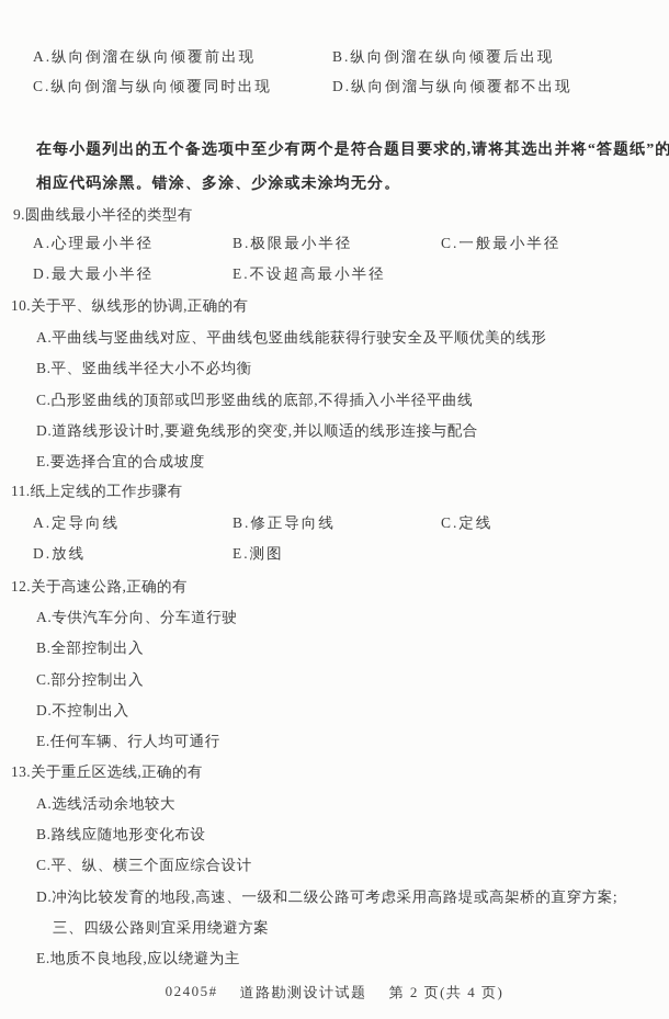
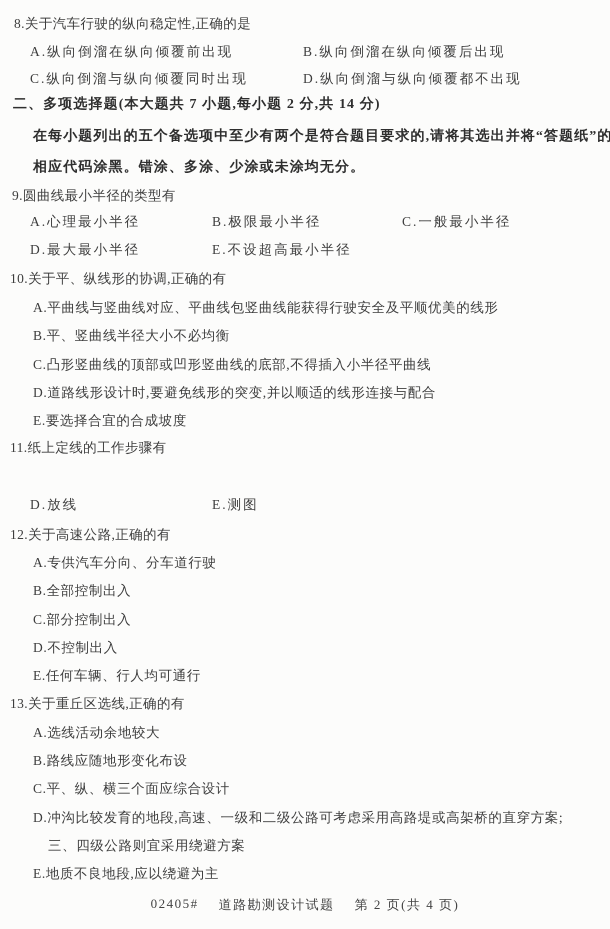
+ 8.关于汽车行驶的纵向稳定性,正确的是
  A.纵向倒溜在纵向倾覆前出现
  B.纵向倒溜在纵向倾覆后出现
  C.纵向倒溜与纵向倾覆同时出现
  D.纵向倒溜与纵向倾覆都不出现
+ 二、多项选择题(本大题共 7 小题,每小题 2 分,共 14 分)
  在每小题列出的五个备选项中至少有两个是符合题目要求的,请将其选出并将“答题纸”的
  相应代码涂黑。错涂、多涂、少涂或未涂均无分。
  9.圆曲线最小半径的类型有
  A.心理最小半径
  B.极限最小半径
  C.一般最小半径
  D.最大最小半径
  E.不设超高最小半径
  10.关于平、纵线形的协调,正确的有
  A.平曲线与竖曲线对应、平曲线包竖曲线能获得行驶安全及平顺优美的线形
  B.平、竖曲线半径大小不必均衡
  C.凸形竖曲线的顶部或凹形竖曲线的底部,不得插入小半径平曲线
  D.道路线形设计时,要避免线形的突变,并以顺适的线形连接与配合
  E.要选择合宜的合成坡度
  11.纸上定线的工作步骤有
- A.定导向线
- B.修正导向线
- C.定线
  D.放线
  E.测图
  12.关于高速公路,正确的有
  A.专供汽车分向、分车道行驶
  B.全部控制出入
  C.部分控制出入
  D.不控制出入
  E.任何车辆、行人均可通行
  13.关于重丘区选线,正确的有
  A.选线活动余地较大
  B.路线应随地形变化布设
  C.平、纵、横三个面应综合设计
  D.冲沟比较发育的地段,高速、一级和二级公路可考虑采用高路堤或高架桥的直穿方案;
  三、四级公路则宜采用绕避方案
  E.地质不良地段,应以绕避为主
  02405#
  道路勘测设计试题
  第 2 页(共 4 页)
